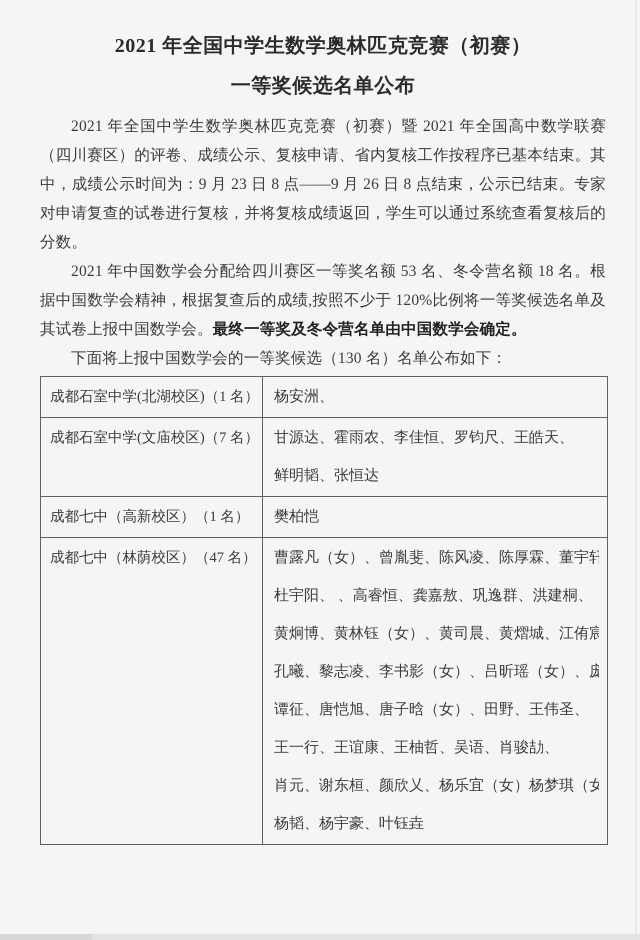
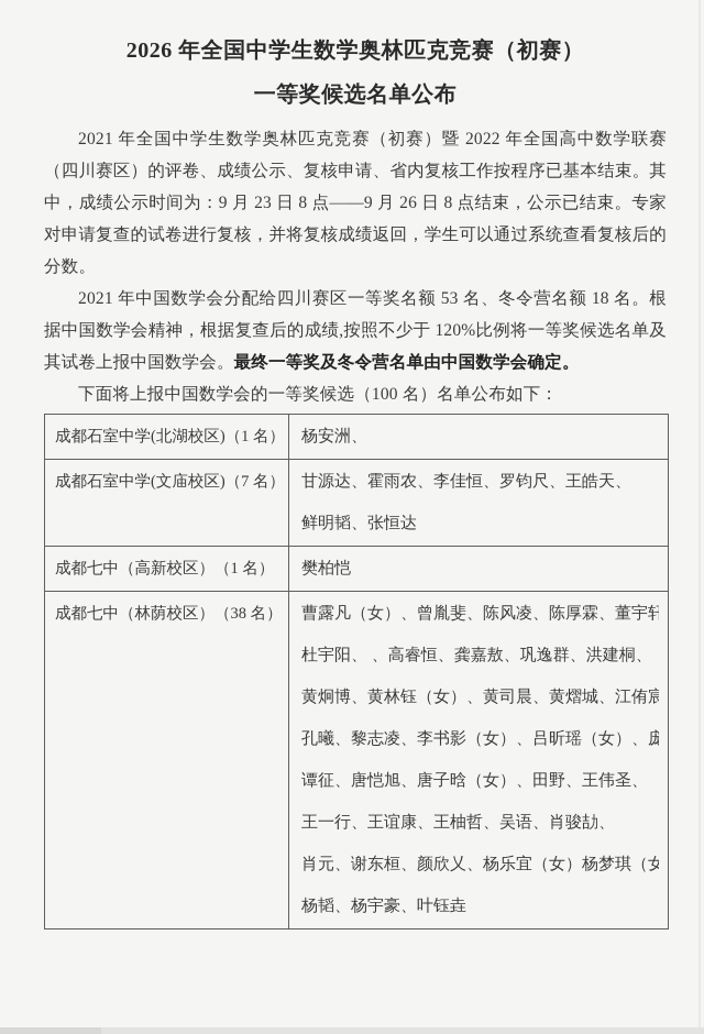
- 2021 年全国中学生数学奥林匹克竞赛（初赛）
+ 2026 年全国中学生数学奥林匹克竞赛（初赛）
  一等奖候选名单公布
- 2021 年全国中学生数学奥林匹克竞赛（初赛）暨 2021 年全国高中数学联赛（四川赛区）的评卷、成绩公示、复核申请、省内复核工作按程序已基本结束。其中，成绩公示时间为：9 月 23 日 8 点——9 月 26 日 8 点结束，公示已结束。专家对申请复查的试卷进行复核，并将复核成绩返回，学生可以通过系统查看复核后的分数。
+ 2021 年全国中学生数学奥林匹克竞赛（初赛）暨 2022 年全国高中数学联赛（四川赛区）的评卷、成绩公示、复核申请、省内复核工作按程序已基本结束。其中，成绩公示时间为：9 月 23 日 8 点——9 月 26 日 8 点结束，公示已结束。专家对申请复查的试卷进行复核，并将复核成绩返回，学生可以通过系统查看复核后的分数。
  2021 年中国数学会分配给四川赛区一等奖名额 53 名、冬令营名额 18 名。根据中国数学会精神，根据复查后的成绩,按照不少于 120%比例将一等奖候选名单及其试卷上报中国数学会。最终一等奖及冬令营名单由中国数学会确定。
- 下面将上报中国数学会的一等奖候选（130 名）名单公布如下：
+ 下面将上报中国数学会的一等奖候选（100 名）名单公布如下：
  成都石室中学(北湖校区)（1 名）	杨安洲、
  成都石室中学(文庙校区)（7 名）	甘源达、霍雨农、李佳恒、罗钧尺、王皓天、 鲜明韬、张恒达
  成都七中（高新校区）（1 名）	樊柏恺
- 成都七中（林荫校区）（47 名）	曹露凡（女）、曾胤斐、陈风凌、陈厚霖、董宇轩 杜宇阳、 、高睿恒、龚嘉敖、巩逸群、洪建桐、 黄炯博、黄林钰（女）、黄司晨、黄熠城、江侑宸 孔曦、黎志凌、李书影（女）、吕昕瑶（女）、庞 谭征、唐恺旭、唐子晗（女）、田野、王伟圣、 王一行、王谊康、王柚哲、吴语、肖骏劼、 肖元、谢东桓、颜欣乂、杨乐宜（女）杨梦琪（女 杨韬、杨宇豪、叶钰垚
+ 成都七中（林荫校区）（38 名）	曹露凡（女）、曾胤斐、陈风凌、陈厚霖、董宇轩 杜宇阳、 、高睿恒、龚嘉敖、巩逸群、洪建桐、 黄炯博、黄林钰（女）、黄司晨、黄熠城、江侑宸 孔曦、黎志凌、李书影（女）、吕昕瑶（女）、庞 谭征、唐恺旭、唐子晗（女）、田野、王伟圣、 王一行、王谊康、王柚哲、吴语、肖骏劼、 肖元、谢东桓、颜欣乂、杨乐宜（女）杨梦琪（女 杨韬、杨宇豪、叶钰垚
